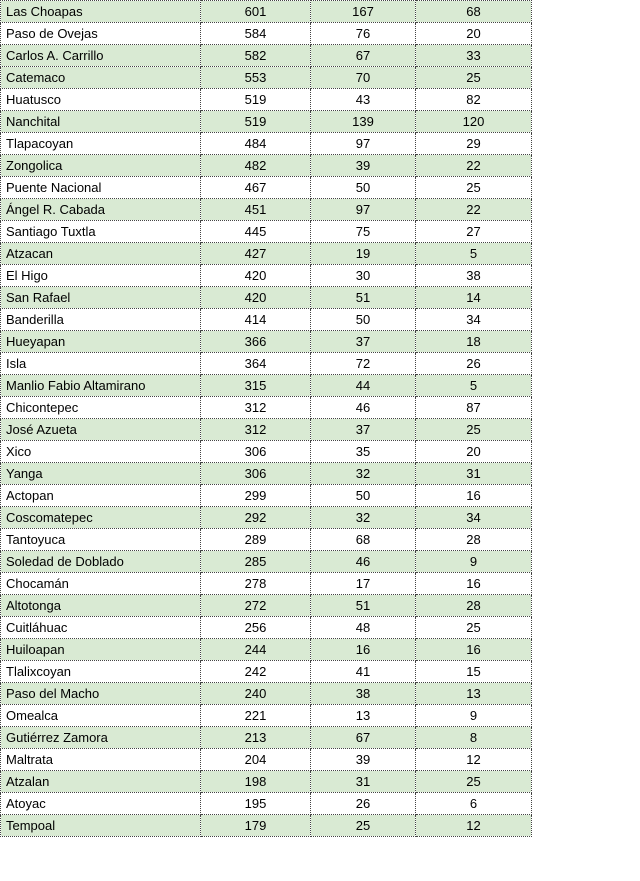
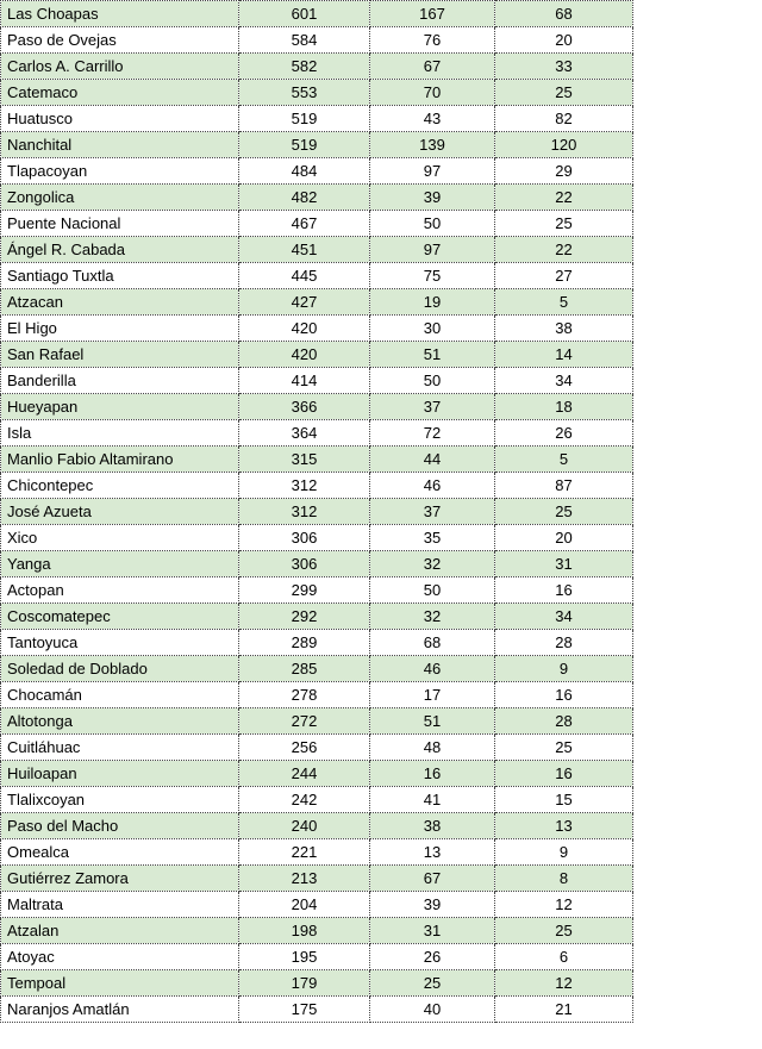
  Las Choapas	601	167	68
  Paso de Ovejas	584	76	20
  Carlos A. Carrillo	582	67	33
  Catemaco	553	70	25
  Huatusco	519	43	82
  Nanchital	519	139	120
  Tlapacoyan	484	97	29
  Zongolica	482	39	22
  Puente Nacional	467	50	25
  Ángel R. Cabada	451	97	22
  Santiago Tuxtla	445	75	27
  Atzacan	427	19	5
  El Higo	420	30	38
  San Rafael	420	51	14
  Banderilla	414	50	34
  Hueyapan	366	37	18
  Isla	364	72	26
  Manlio Fabio Altamirano	315	44	5
  Chicontepec	312	46	87
  José Azueta	312	37	25
  Xico	306	35	20
  Yanga	306	32	31
  Actopan	299	50	16
  Coscomatepec	292	32	34
  Tantoyuca	289	68	28
  Soledad de Doblado	285	46	9
  Chocamán	278	17	16
  Altotonga	272	51	28
  Cuitláhuac	256	48	25
  Huiloapan	244	16	16
  Tlalixcoyan	242	41	15
  Paso del Macho	240	38	13
  Omealca	221	13	9
  Gutiérrez Zamora	213	67	8
  Maltrata	204	39	12
  Atzalan	198	31	25
  Atoyac	195	26	6
  Tempoal	179	25	12
+ Naranjos Amatlán	175	40	21
